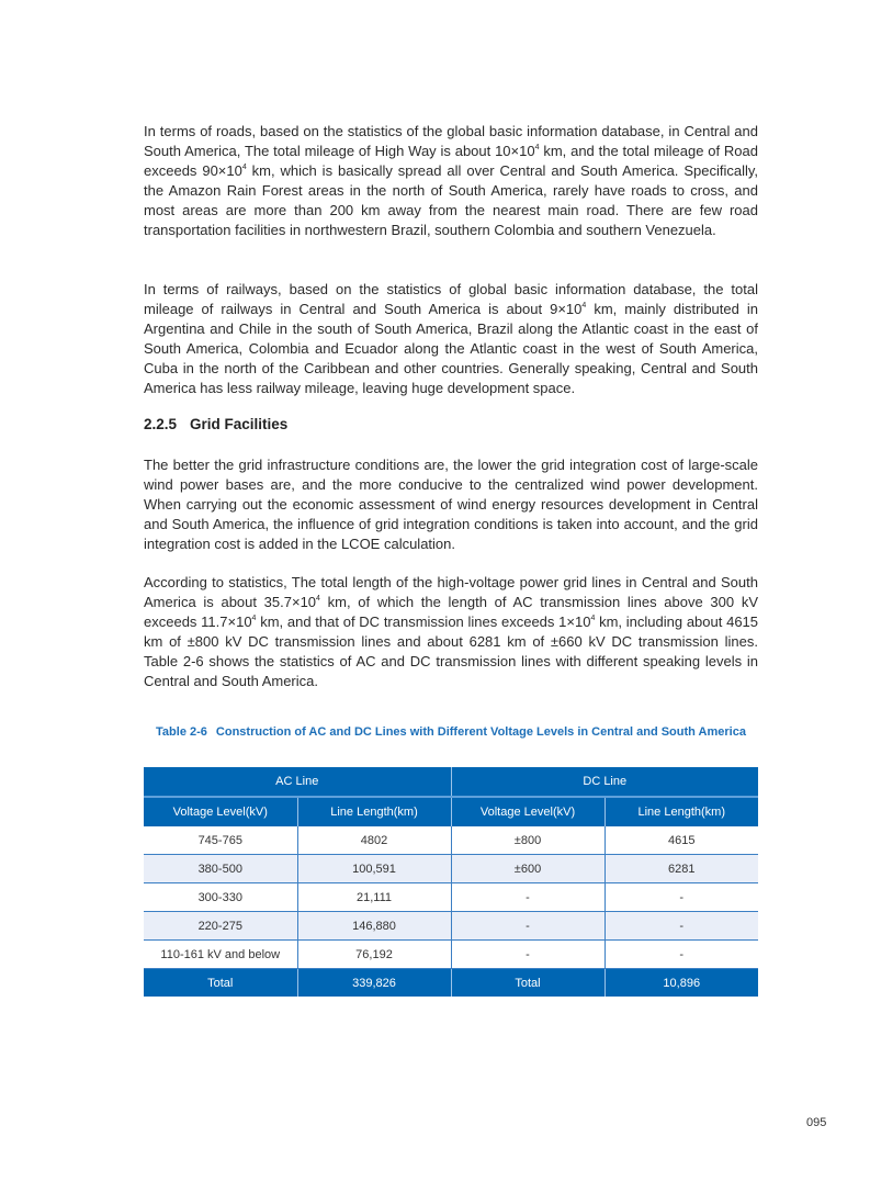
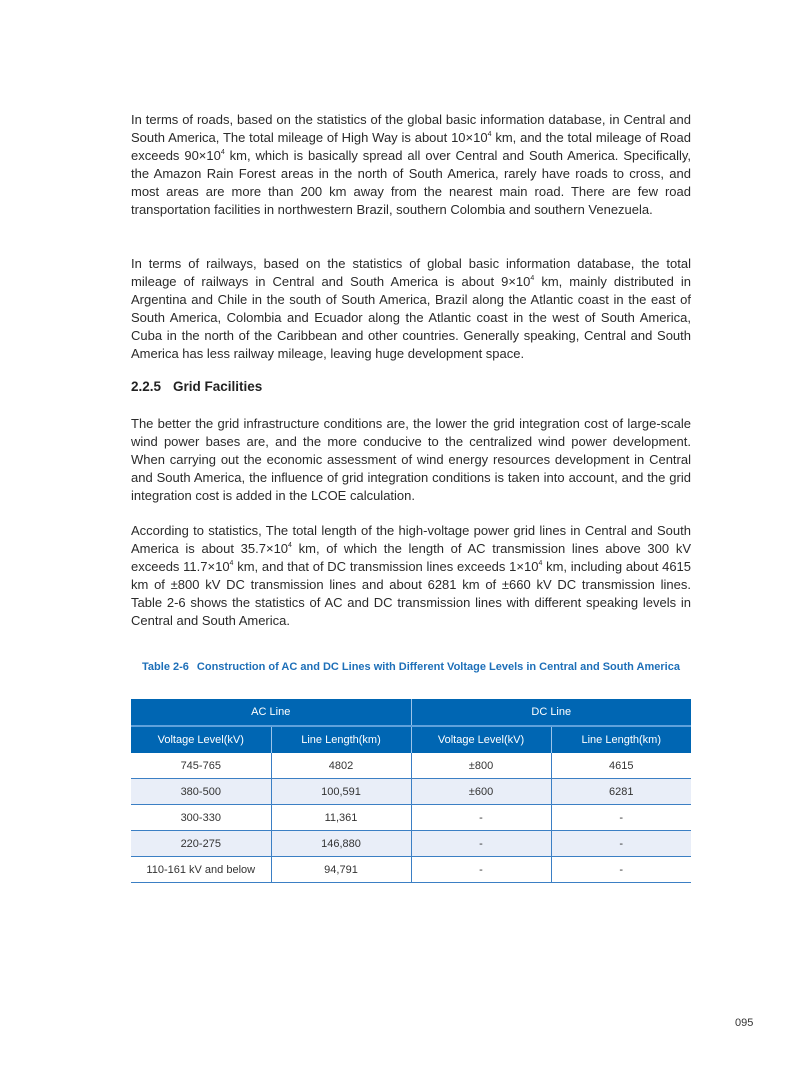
  In terms of roads, based on the statistics of the global basic information database, in Central and South America, The total mileage of High Way is about 10×10 km, and the total mileage of Road exceeds 90×10 km, which is basically spread all over Central and South America. Specifically, the Amazon Rain Forest areas in the north of South America, rarely have roads to cross, and most areas are more than 200 km away from the nearest main road. There are few road transportation facilities in northwestern Brazil, southern Colombia and southern Venezuela.
  In terms of railways, based on the statistics of global basic information database, the total mileage of railways in Central and South America is about 9×10 km, mainly distributed in Argentina and Chile in the south of South America, Brazil along the Atlantic coast in the east of South America, Colombia and Ecuador along the Atlantic coast in the west of South America, Cuba in the north of the Caribbean and other countries. Generally speaking, Central and South America has less railway mileage, leaving huge development space.
  2.2.5 Grid Facilities
  The better the grid infrastructure conditions are, the lower the grid integration cost of large-scale wind power bases are, and the more conducive to the centralized wind power development. When carrying out the economic assessment of wind energy resources development in Central and South America, the influence of grid integration conditions is taken into account, and the grid integration cost is added in the LCOE calculation.
  According to statistics, The total length of the high-voltage power grid lines in Central and South America is about 35.7×10 km, of which the length of AC transmission lines above 300 kV exceeds 11.7×10 km, and that of DC transmission lines exceeds 1×10 km, including about 4615 km of ±800 kV DC transmission lines and about 6281 km of ±660 kV DC transmission lines. Table 2-6 shows the statistics of AC and DC transmission lines with different speaking levels in Central and South America.
  Table 2-6 Construction of AC and DC Lines with Different Voltage Levels in Central and South America
  AC Line	DC Line
  Voltage Level(kV)	Line Length(km)	Voltage Level(kV)	Line Length(km)
  745-765	4802	±800	4615
  380-500	100,591	±600	6281
- 300-330	21,111	-	-
+ 300-330	11,361	-	-
  220-275	146,880	-	-
- 110-161 kV and below	76,192	-	-
+ 110-161 kV and below	94,791	-	-
- Total	339,826	Total	10,896
  095
